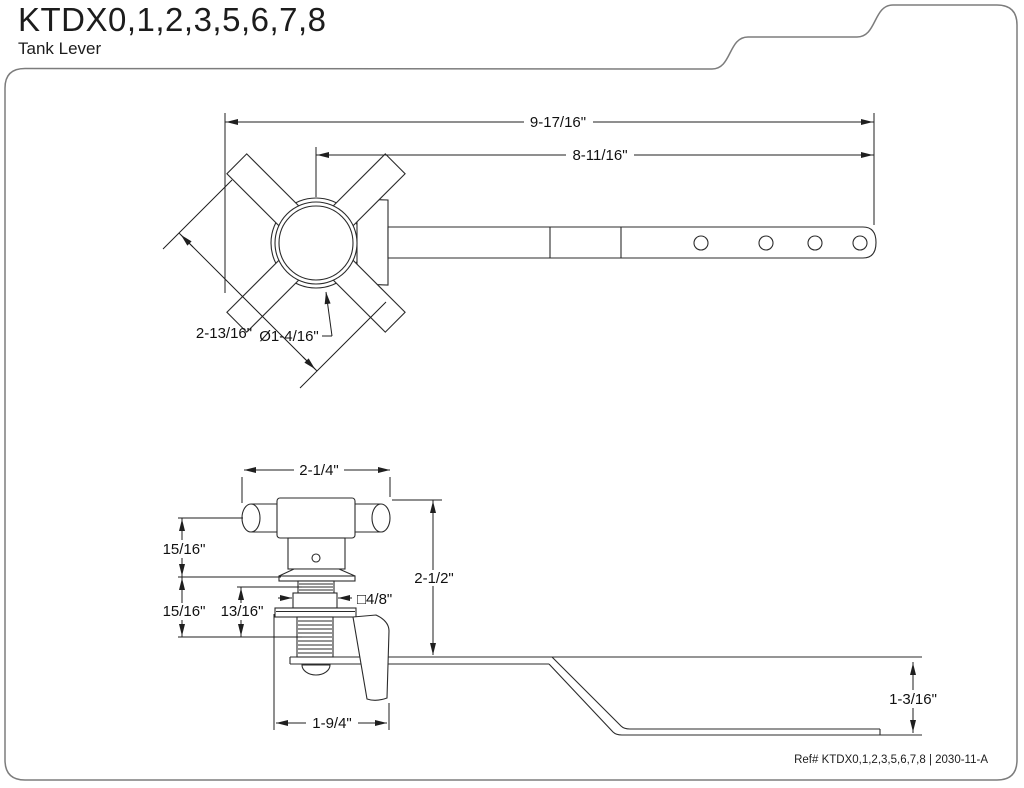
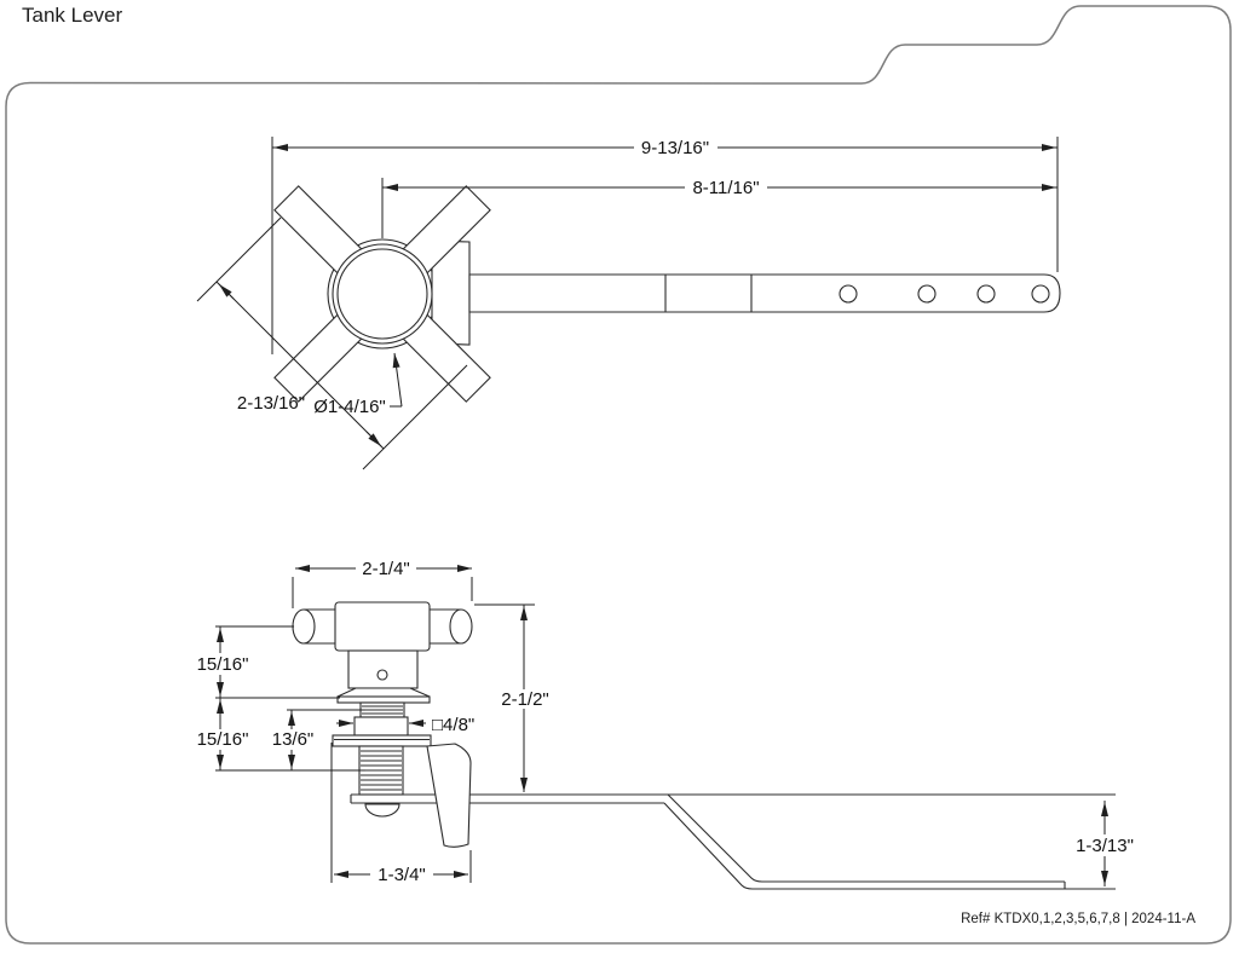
- KTDX0,1,2,3,5,6,7,8
  Tank Lever
- 9-17/16"
+ 9-13/16"
  8-11/16"
  2-13/16"
  Ø1-4/16"
  2-1/4"
  15/16"
  15/16"
- 13/16"
+ 13/6"
  □4/8"
  2-1/2"
- 1-9/4"
+ 1-3/4"
- 1-3/16"
+ 1-3/13"
- Ref# KTDX0,1,2,3,5,6,7,8 | 2030-11-A
+ Ref# KTDX0,1,2,3,5,6,7,8 | 2024-11-A
